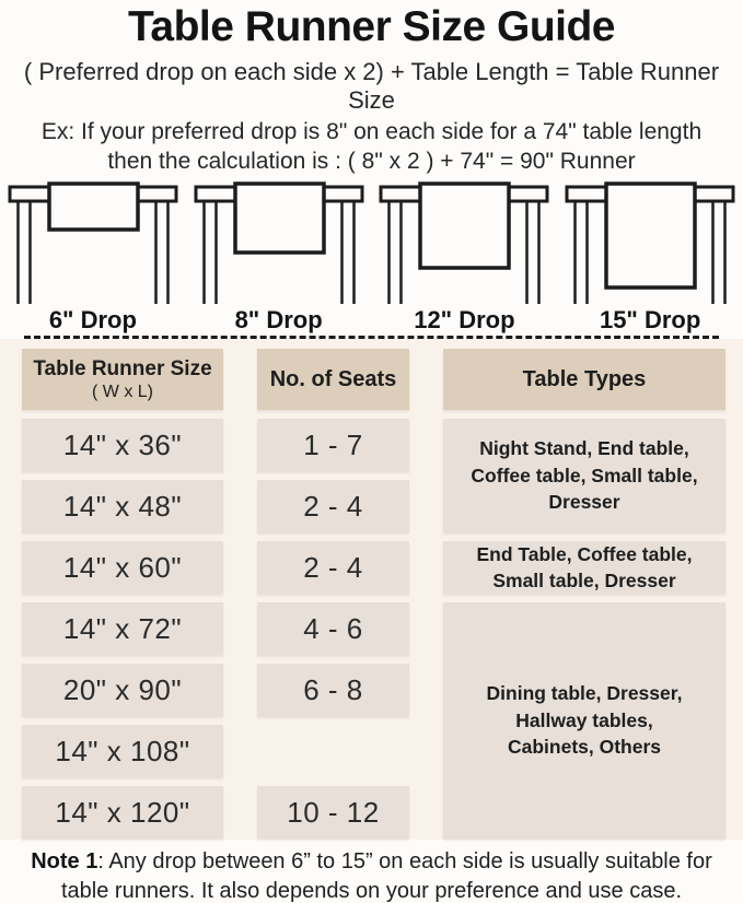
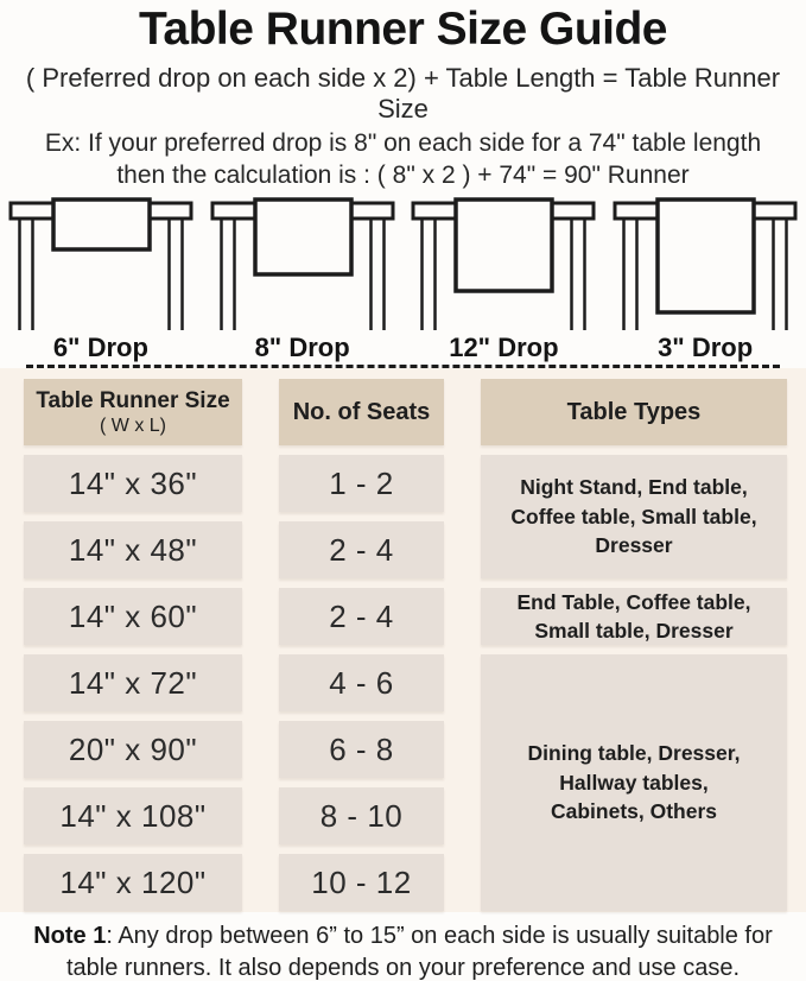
  Table Runner Size Guide
  ( Preferred drop on each side x 2) + Table Length = Table Runner Size
  Ex: If your preferred drop is 8" on each side for a 74" table length
  then the calculation is : ( 8" x 2 ) + 74" = 90" Runner
  6" Drop
  8" Drop
  12" Drop
- 15" Drop
+ 3" Drop
  Table Runner Size
  ( W x L)
  No. of Seats
  Table Types
  14" x 36"
  14" x 48"
  14" x 60"
  14" x 72"
  20" x 90"
  14" x 108"
  14" x 120"
- 1 - 7
+ 1 - 2
  2 - 4
  2 - 4
  4 - 6
  6 - 8
+ 8 - 10
  10 - 12
  Night Stand, End table, Coffee table, Small table, Dresser
  End Table, Coffee table, Small table, Dresser
  Dining table, Dresser, Hallway tables, Cabinets, Others
  Note 1: Any drop between 6” to 15” on each side is usually suitable for table runners. It also depends on your preference and use case.
